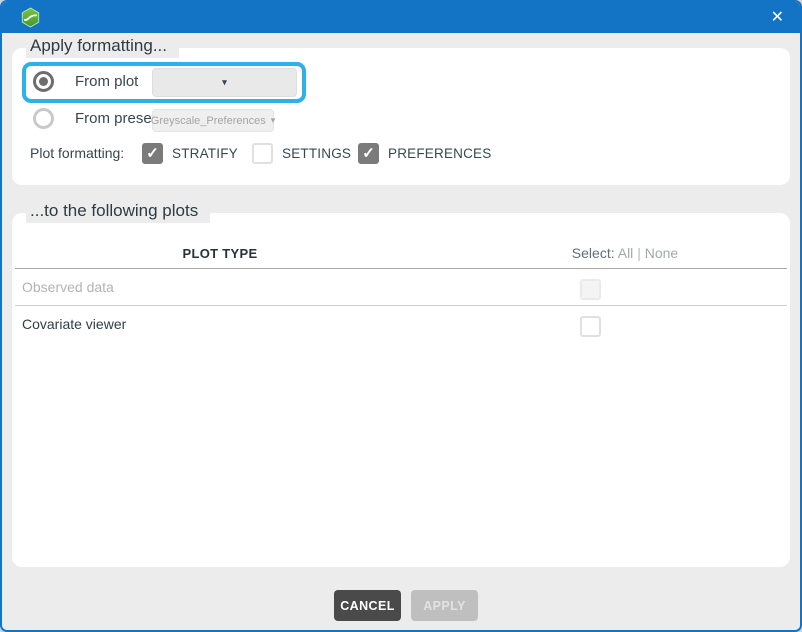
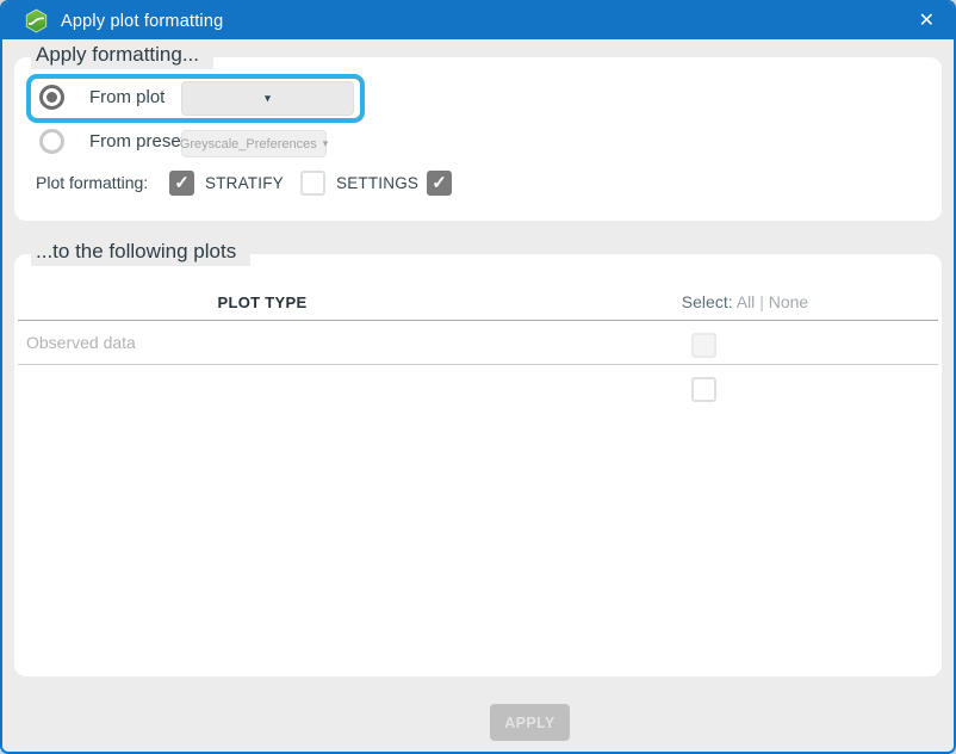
+ Apply plot formatting
  ✕
  Apply formatting...
  From plot
  ▾
  From prese
  Greyscale_Preferences
  ▾
  Plot formatting:
  ✓
  STRATIFY
  SETTINGS
  ✓
- PREFERENCES
  ...to the following plots
  PLOT TYPE
  Select: All | None
  Observed data
- Covariate viewer
- CANCEL
  APPLY
